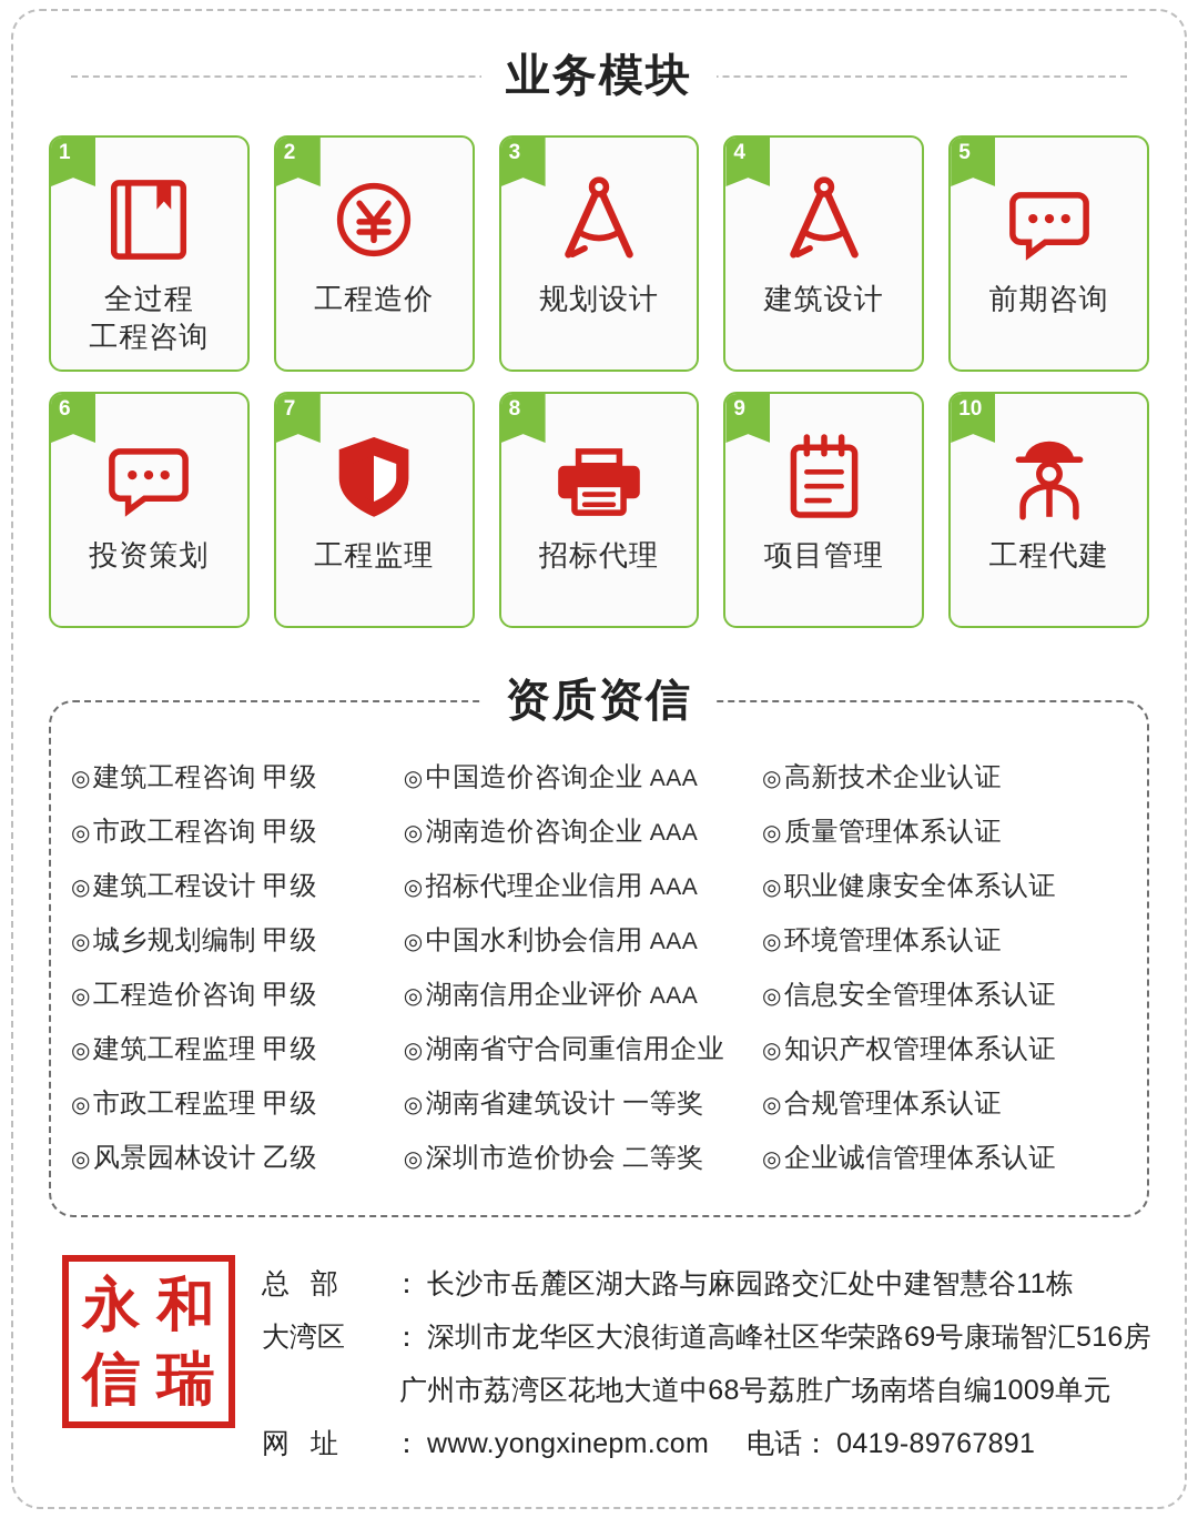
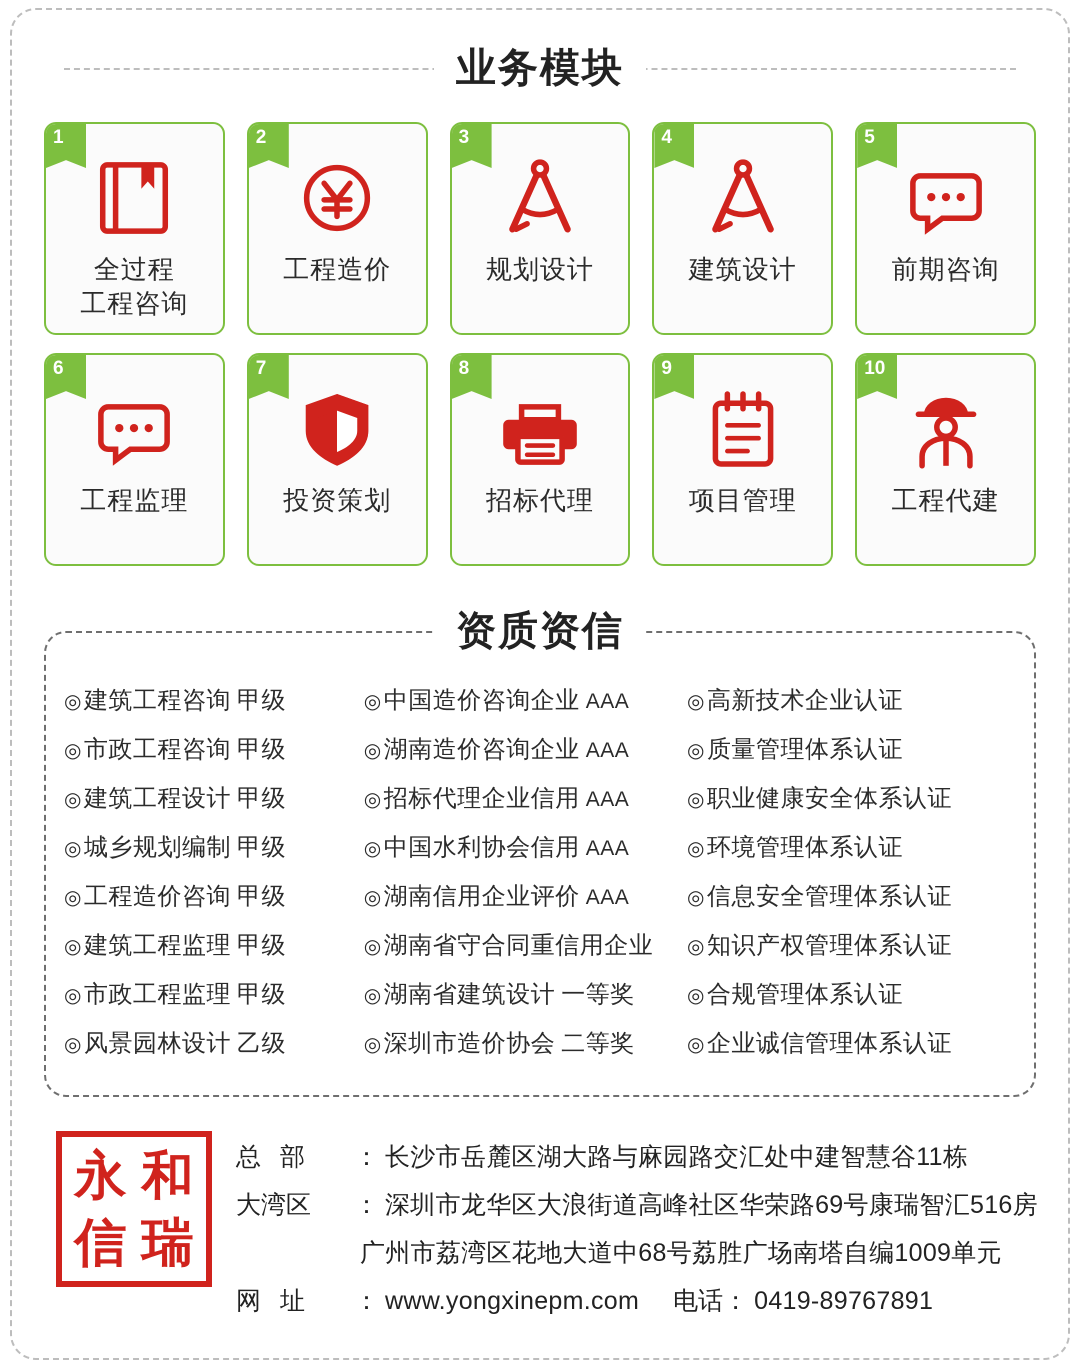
  业务模块
  1
  全过程
  工程咨询
  2
  工程造价
  3
  规划设计
  4
  建筑设计
  5
  前期咨询
  6
- 投资策划
+ 工程监理
  7
- 工程监理
+ 投资策划
  8
  招标代理
  9
  项目管理
  10
  工程代建
  资质资信
  ◎建筑工程咨询 甲级
  ◎市政工程咨询 甲级
  ◎建筑工程设计 甲级
  ◎城乡规划编制 甲级
  ◎工程造价咨询 甲级
  ◎建筑工程监理 甲级
  ◎市政工程监理 甲级
  ◎风景园林设计 乙级
  ◎中国造价咨询企业 AAA
  ◎湖南造价咨询企业 AAA
  ◎招标代理企业信用 AAA
  ◎中国水利协会信用 AAA
  ◎湖南信用企业评价 AAA
  ◎湖南省守合同重信用企业
  ◎湖南省建筑设计 一等奖
  ◎深圳市造价协会 二等奖
  ◎高新技术企业认证
  ◎质量管理体系认证
  ◎职业健康安全体系认证
  ◎环境管理体系认证
  ◎信息安全管理体系认证
  ◎知识产权管理体系认证
  ◎合规管理体系认证
  ◎企业诚信管理体系认证
  永
  和
  信
  瑞
  总 部
  ：
  长沙市岳麓区湖大路与麻园路交汇处中建智慧谷11栋
  大湾区
  ：
  深圳市龙华区大浪街道高峰社区华荣路69号康瑞智汇516房
  广州市荔湾区花地大道中68号荔胜广场南塔自编1009单元
  网 址
  ：
  www.yongxinepm.com
  电话
  ：
  0419-89767891
